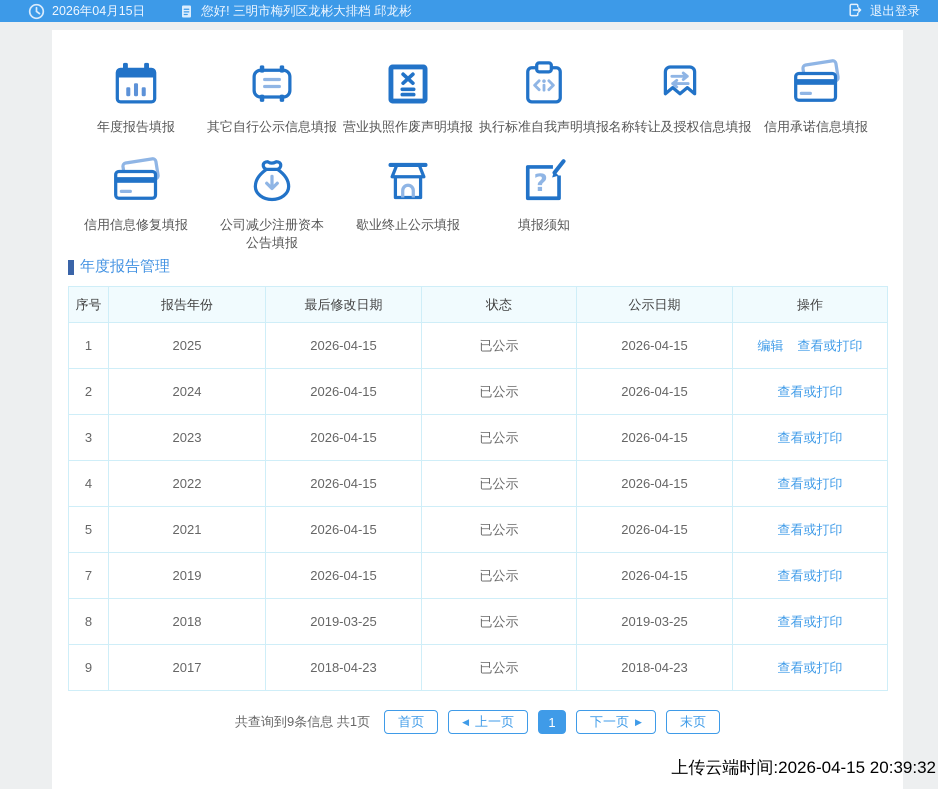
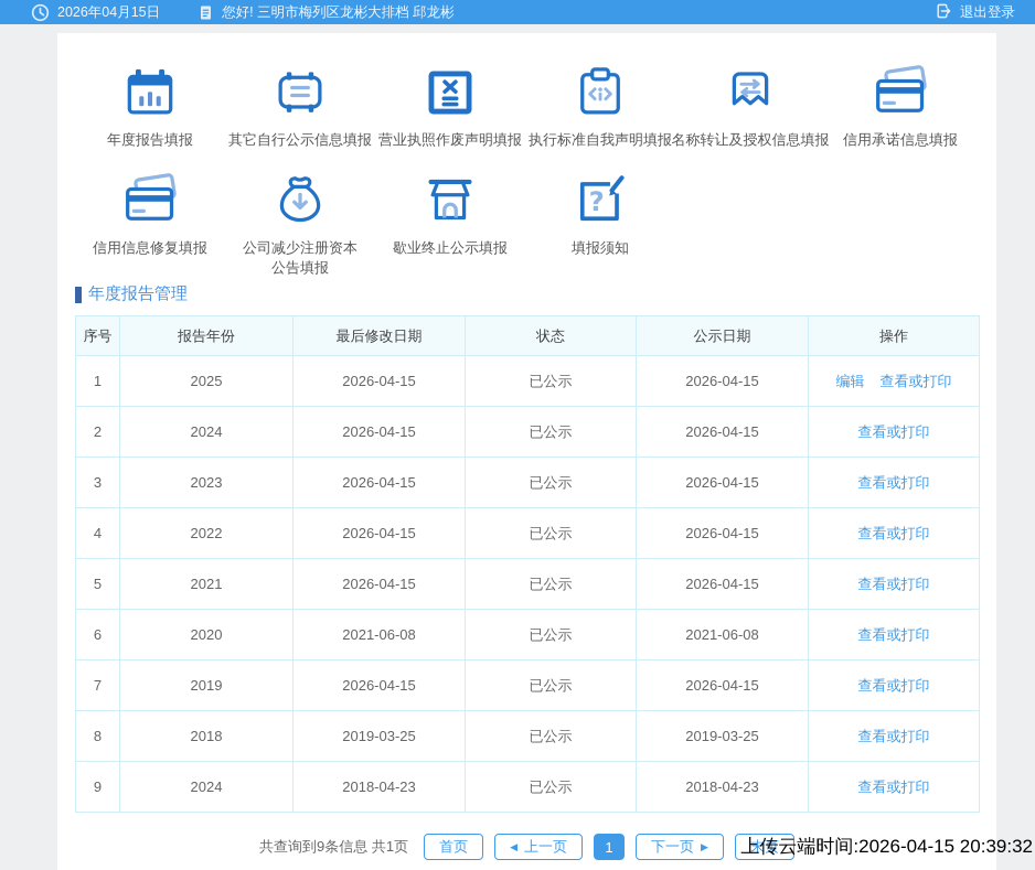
  2026年04月15日
  您好! 三明市梅列区龙彬大排档 邱龙彬
  退出登录
  年度报告填报
  其它自行公示信息填报
  营业执照作废声明填报
  执行标准自我声明填报
  名称转让及授权信息填报
  信用承诺信息填报
  信用信息修复填报
  公司减少注册资本公告填报
  歇业终止公示填报
  ?
  填报须知
  年度报告管理
  序号	报告年份	最后修改日期	状态	公示日期	操作
  1	2025	2026-04-15	已公示	2026-04-15	编辑 查看或打印
  2	2024	2026-04-15	已公示	2026-04-15	查看或打印
  3	2023	2026-04-15	已公示	2026-04-15	查看或打印
  4	2022	2026-04-15	已公示	2026-04-15	查看或打印
  5	2021	2026-04-15	已公示	2026-04-15	查看或打印
+ 6	2020	2021-06-08	已公示	2021-06-08	查看或打印
  7	2019	2026-04-15	已公示	2026-04-15	查看或打印
  8	2018	2019-03-25	已公示	2019-03-25	查看或打印
- 9	2017	2018-04-23	已公示	2018-04-23	查看或打印
+ 9	2024	2018-04-23	已公示	2018-04-23	查看或打印
  共查询到9条信息 共1页
  首页
  ◀
  上一页
  1
  下一页
  ▶
  末页
  上传云端时间:2026-04-15 20:39:32
